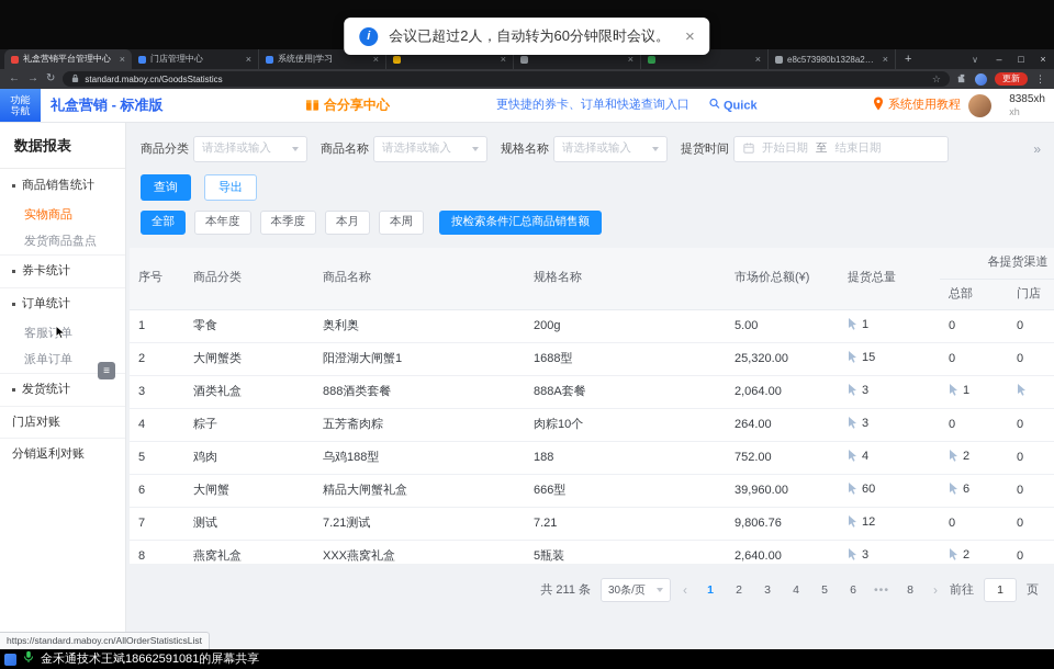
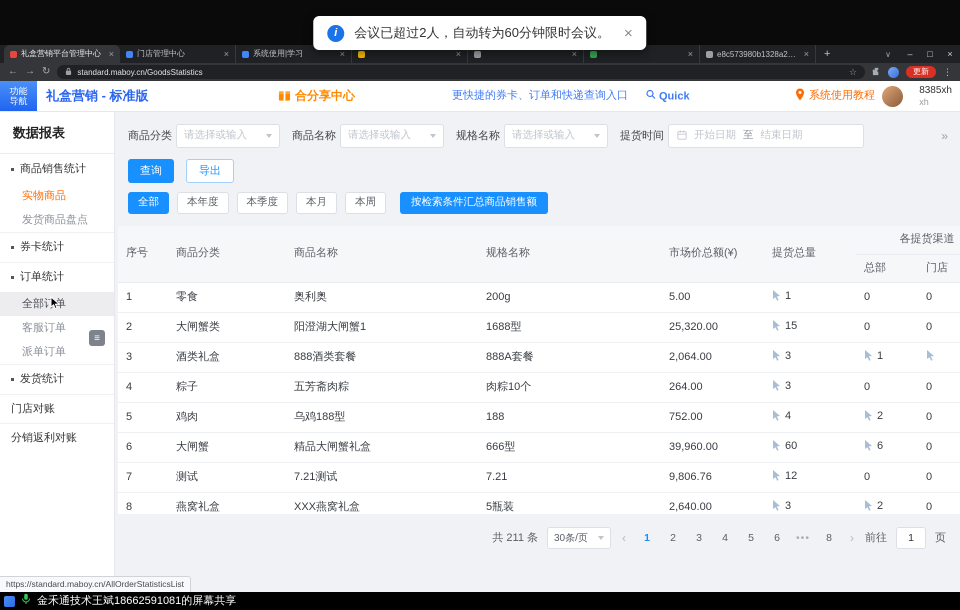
  i
  会议已超过2人，自动转为60分钟限时会议。
  ×
  礼盒营销平台管理中心
  ×
  门店管理中心
  ×
  系统使用|学习
  ×
  ×
  ×
  ×
  e8c573980b1328a2584
  ×
  +
  ∨
  –
  □
  ×
  ←
  →
  ↻
  standard.maboy.cn/GoodsStatistics
  ☆
  更新
  ⋮
  功能
  导航
  礼盒营销 - 标准版
  合分享中心
  更快捷的券卡、订单和快递查询入口
  Quick
  系统使用教程
  8385xh
  xh
  数据报表
  商品销售统计
  实物商品
  发货商品盘点
  券卡统计
  订单统计
+ 全部订单
  客服订单
  派单订单
  发货统计
  门店对账
  分销返利对账
  ≡
  商品分类
  请选择或输入
  商品名称
  请选择或输入
  规格名称
  请选择或输入
  提货时间
  开始日期
  至
  结束日期
  »
  查询
  导出
  全部
  本年度
  本季度
  本月
  本周
  按检索条件汇总商品销售额
  序号	商品分类	商品名称	规格名称	市场价总额(¥)	提货总量	各提货渠道
  总部	门店
  1	零食	奥利奥	200g	5.00	1	0	0
  2	大闸蟹类	阳澄湖大闸蟹1	1688型	25,320.00	15	0	0
  3	酒类礼盒	888酒类套餐	888A套餐	2,064.00	3	1
  4	粽子	五芳斋肉粽	肉粽10个	264.00	3	0	0
  5	鸡肉	乌鸡188型	188	752.00	4	2	0
  6	大闸蟹	精品大闸蟹礼盒	666型	39,960.00	60	6	0
  7	测试	7.21测试	7.21	9,806.76	12	0	0
  8	燕窝礼盒	XXX燕窝礼盒	5瓶装	2,640.00	3	2	0
  共 211 条
  30条/页
  ‹
  1
  2
  3
  4
  5
  6
  •••
  8
  ›
  前往
  1
  页
  https://standard.maboy.cn/AllOrderStatisticsList
  金禾通技术王斌18662591081的屏幕共享
